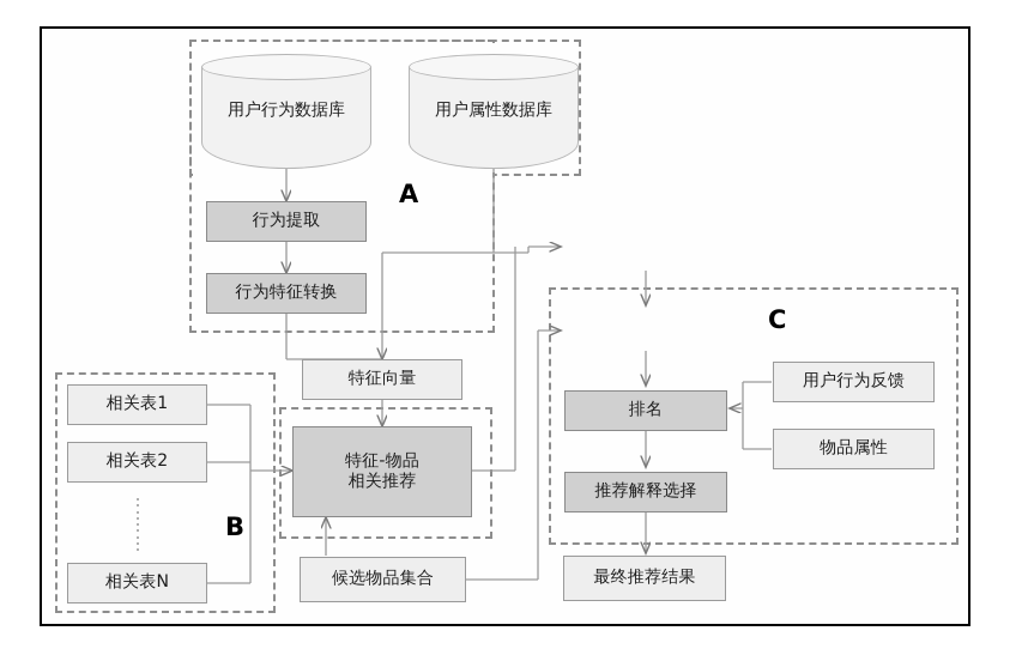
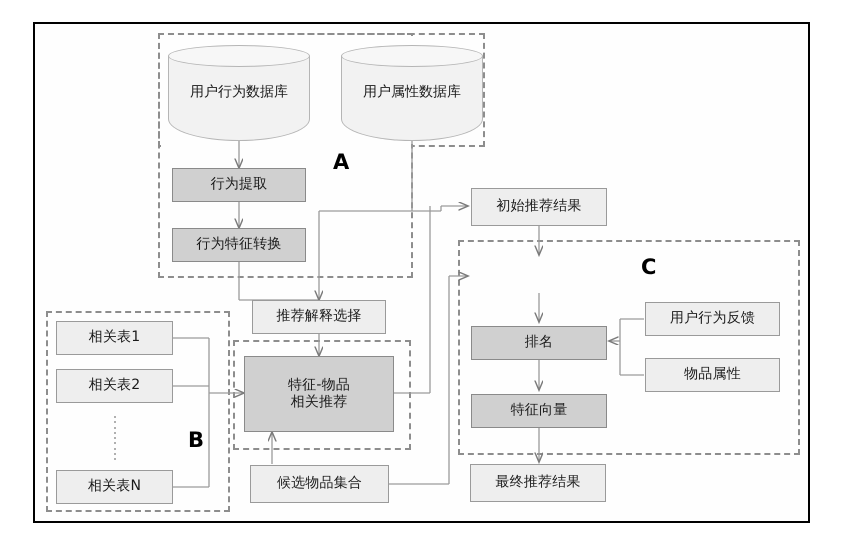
  用户行为数据库
  用户属性数据库
  行为提取
  行为特征转换
- 特征向量
+ 推荐解释选择
  特征-物品
  相关推荐
  候选物品集合
  相关表1
  相关表2
  相关表N
+ 初始推荐结果
  排名
- 推荐解释选择
+ 特征向量
  最终推荐结果
  用户行为反馈
  物品属性
  A
  B
  C
